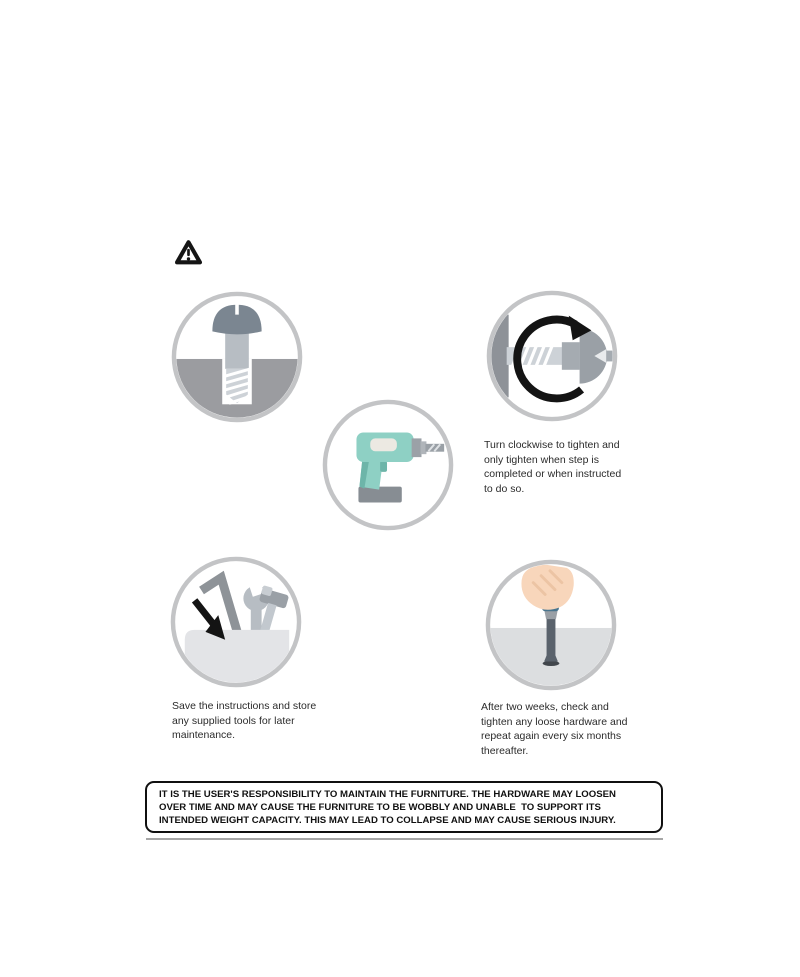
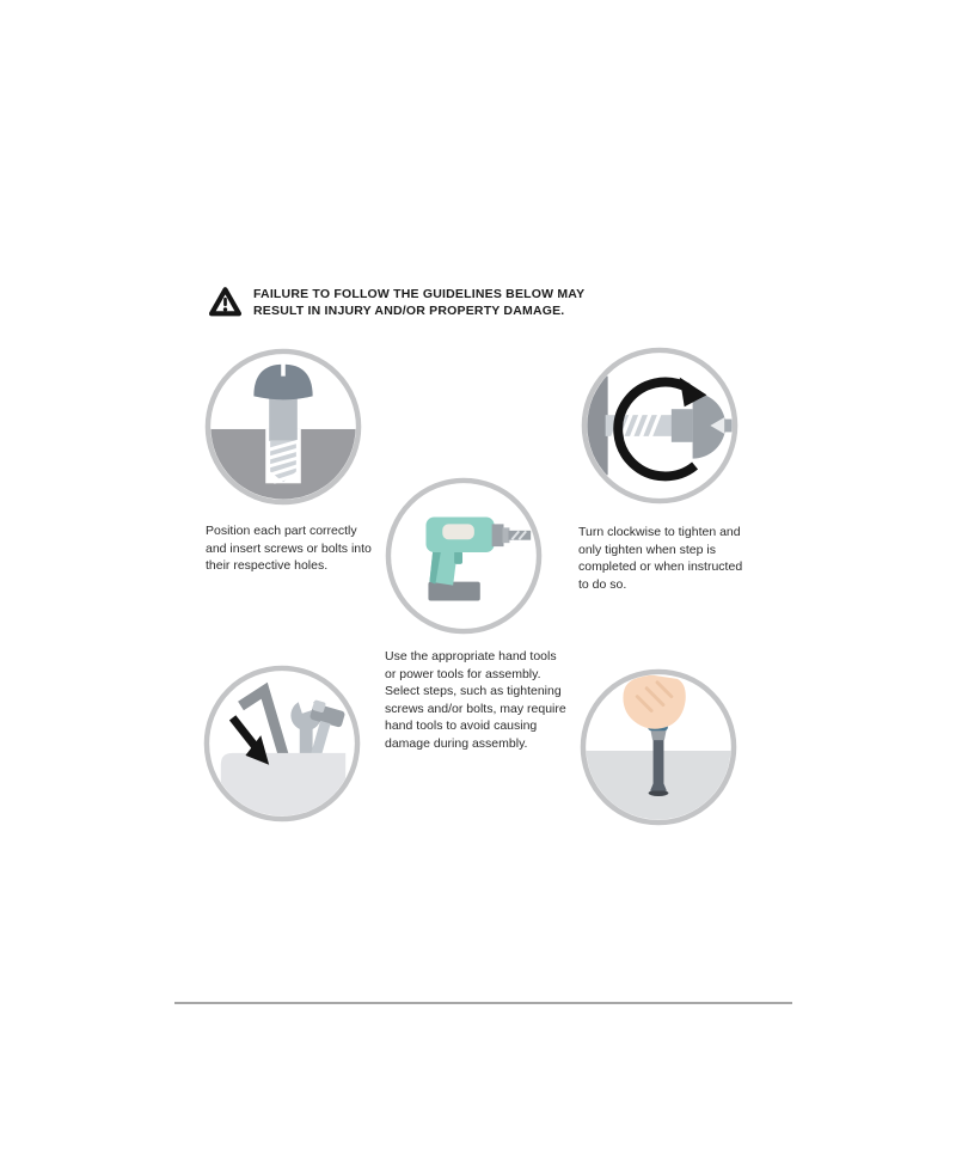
+ FAILURE TO FOLLOW THE GUIDELINES BELOW MAY
+ RESULT IN INJURY AND/OR PROPERTY DAMAGE.
+ Position each part correctly
+ and insert screws or bolts into
+ their respective holes.
+ Use the appropriate hand tools
+ or power tools for assembly.
+ Select steps, such as tightening
+ screws and/or bolts, may require
+ hand tools to avoid causing
+ damage during assembly.
  Turn clockwise to tighten and
  only tighten when step is
  completed or when instructed
  to do so.
- Save the instructions and store
- any supplied tools for later
- maintenance.
- After two weeks, check and
- tighten any loose hardware and
- repeat again every six months
- thereafter.
- IT IS THE USER'S RESPONSIBILITY TO MAINTAIN THE FURNITURE. THE HARDWARE MAY LOOSEN
- OVER TIME AND MAY CAUSE THE FURNITURE TO BE WOBBLY AND UNABLE TO SUPPORT ITS
- INTENDED WEIGHT CAPACITY. THIS MAY LEAD TO COLLAPSE AND MAY CAUSE SERIOUS INJURY.
